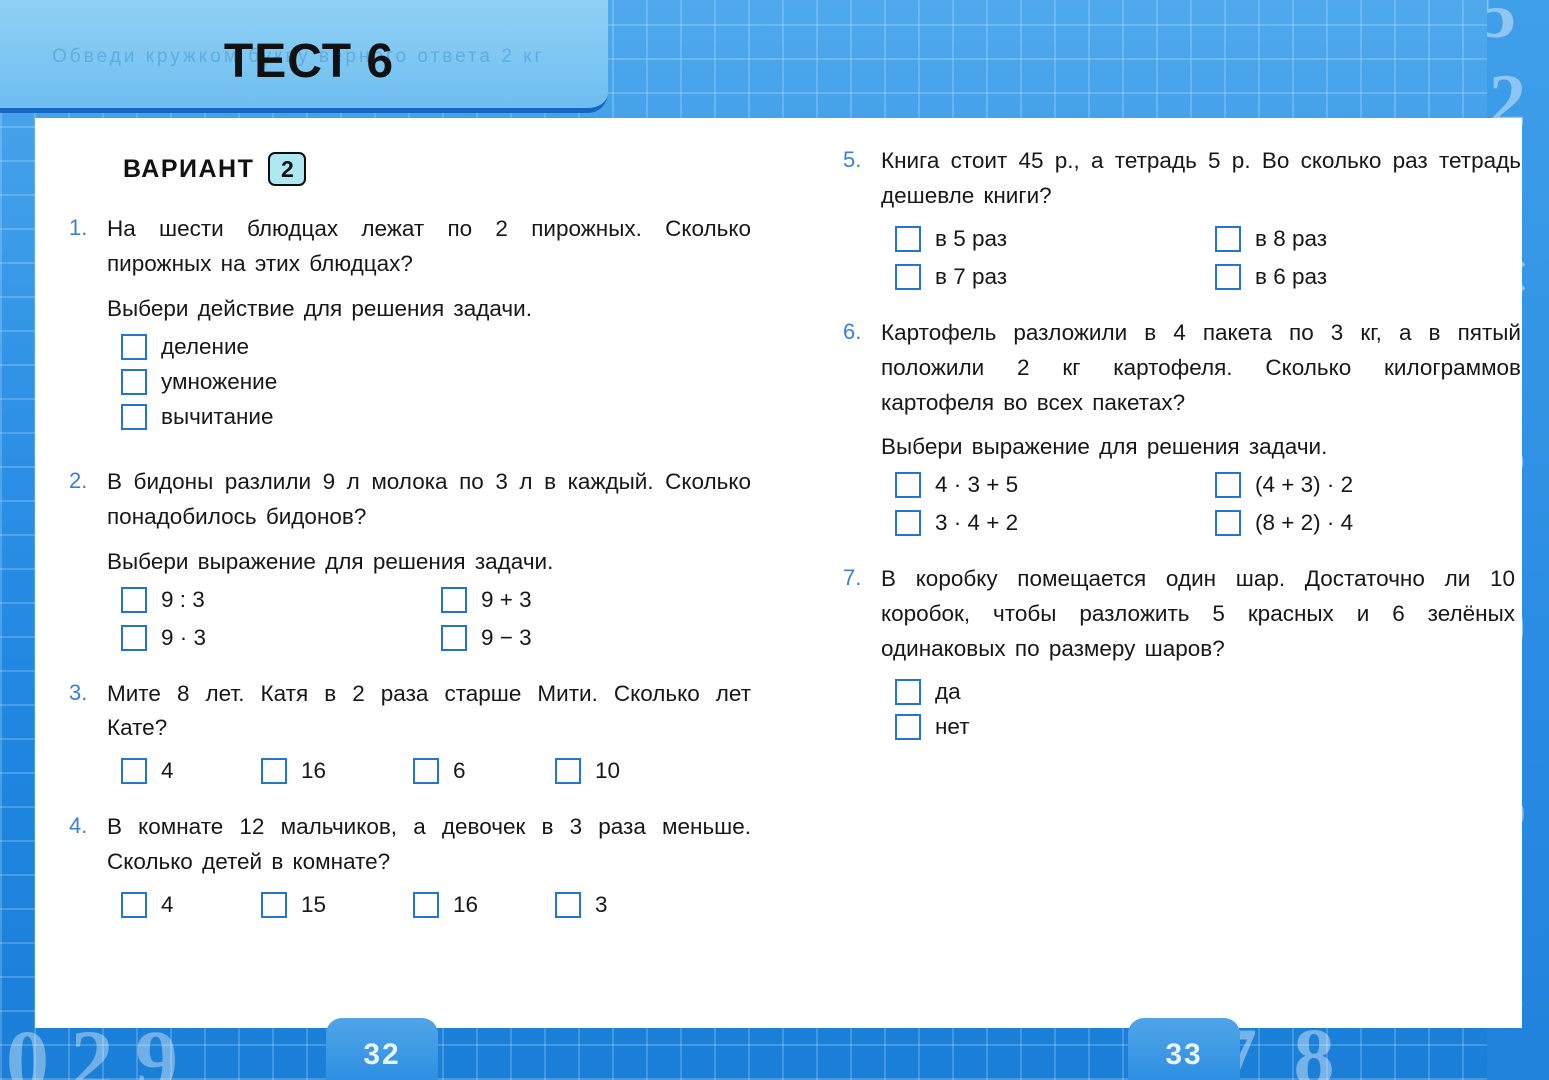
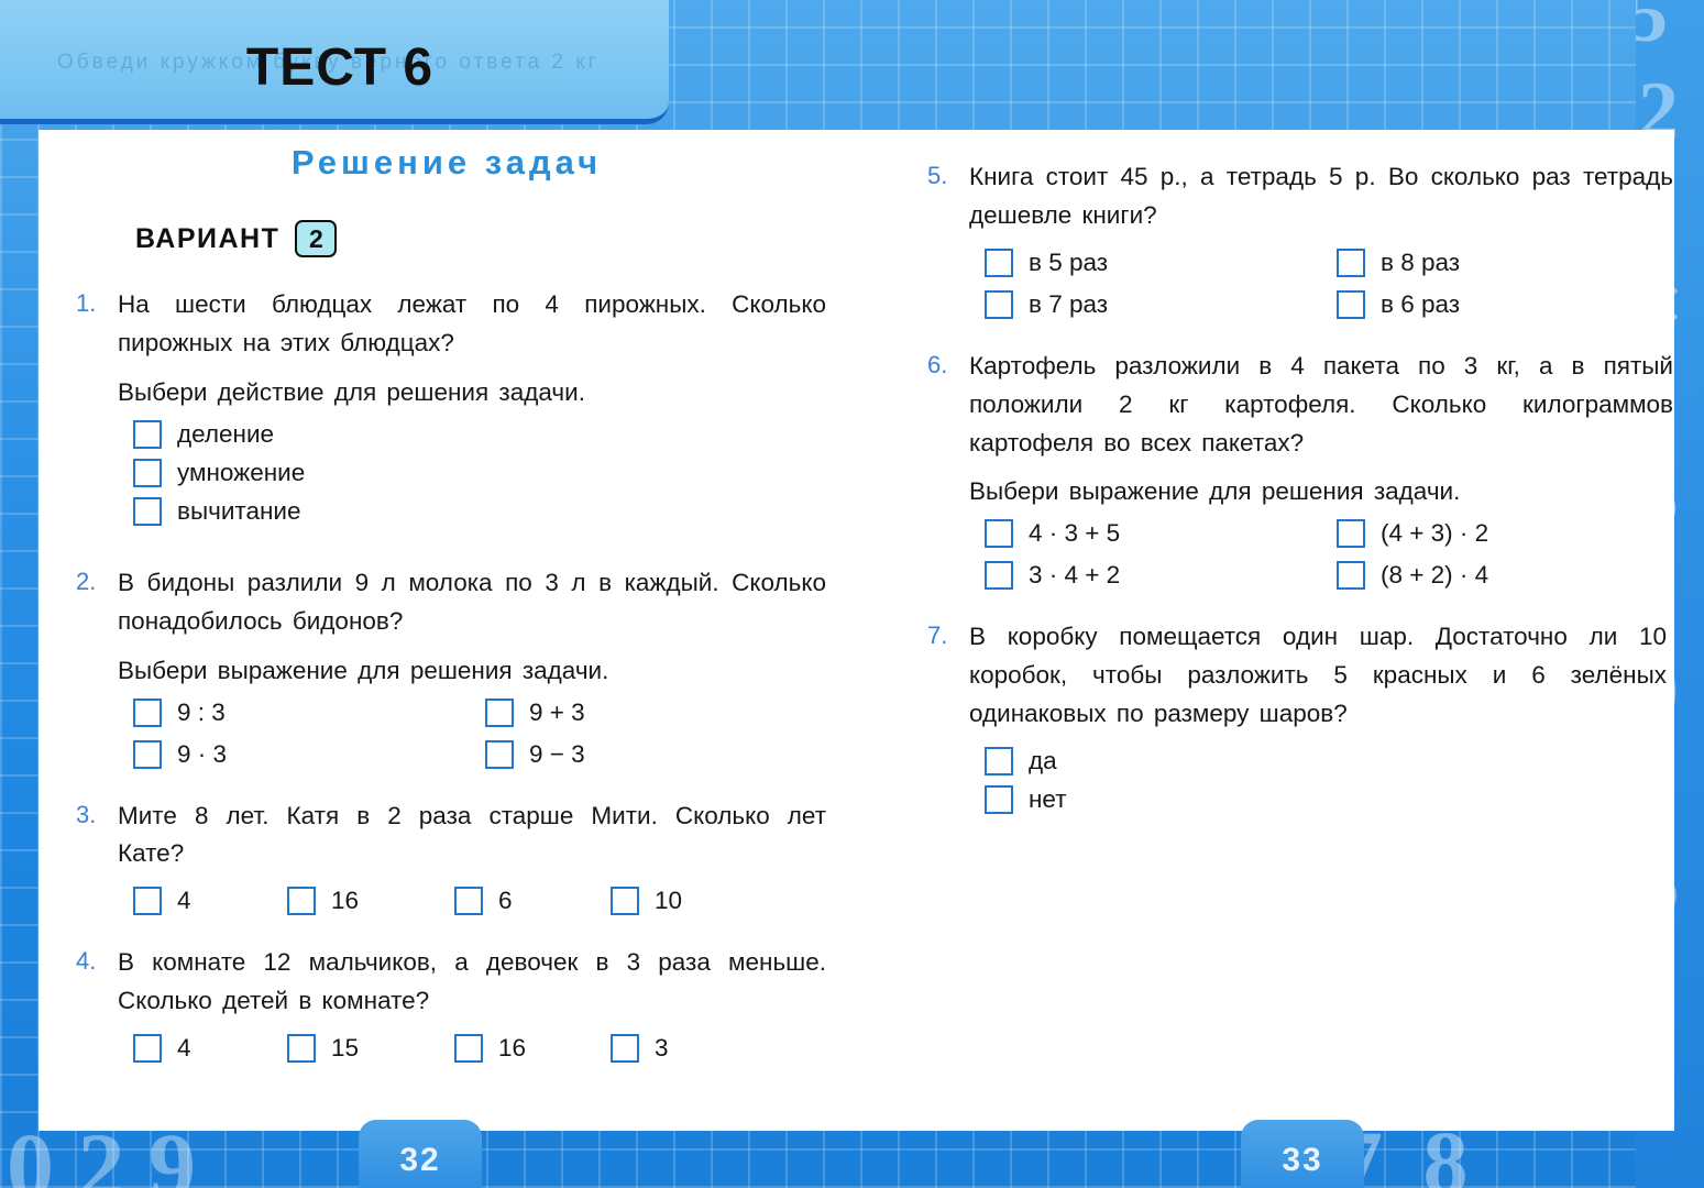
  5
  2
  0 2 9
  Обведи кружком букву верного ответа 2 кг
  ТЕСТ 6
+ Решение задач
  ВАРИАНТ
  2
  1.
- На шести блюдцах лежат по 2 пирожных. Сколько пирожных на этих блюдцах?
+ На шести блюдцах лежат по 4 пирожных. Сколько пирожных на этих блюдцах?
  Выбери действие для решения задачи.
  деление
  умножение
  вычитание
  2.
  В бидоны разлили 9 л молока по 3 л в каждый. Сколько понадобилось бидонов?
  Выбери выражение для решения задачи.
  9 : 3
  9 + 3
  9 · 3
  9 − 3
  3.
  Мите 8 лет. Катя в 2 раза старше Мити. Сколько лет Кате?
  4
  16
  6
  10
  4.
  В комнате 12 мальчиков, а девочек в 3 раза меньше. Сколько детей в комнате?
  4
  15
  16
  3
  5.
  Книга стоит 45 р., а тетрадь 5 р. Во сколько раз тетрадь дешевле книги?
  в 5 раз
  в 8 раз
  в 7 раз
  в 6 раз
  6.
  Картофель разложили в 4 пакета по 3 кг, а в пятый положили 2 кг картофеля. Сколько килограммов картофеля во всех пакетах?
  Выбери выражение для решения задачи.
  4 · 3 + 5
  (4 + 3) · 2
  3 · 4 + 2
  (8 + 2) · 4
  7.
  В коробку помещается один шар. Достаточно ли 10 коробок, чтобы разложить 5 красных и 6 зелёных одинаковых по размеру шаров?
  да
  нет
  32
  33
